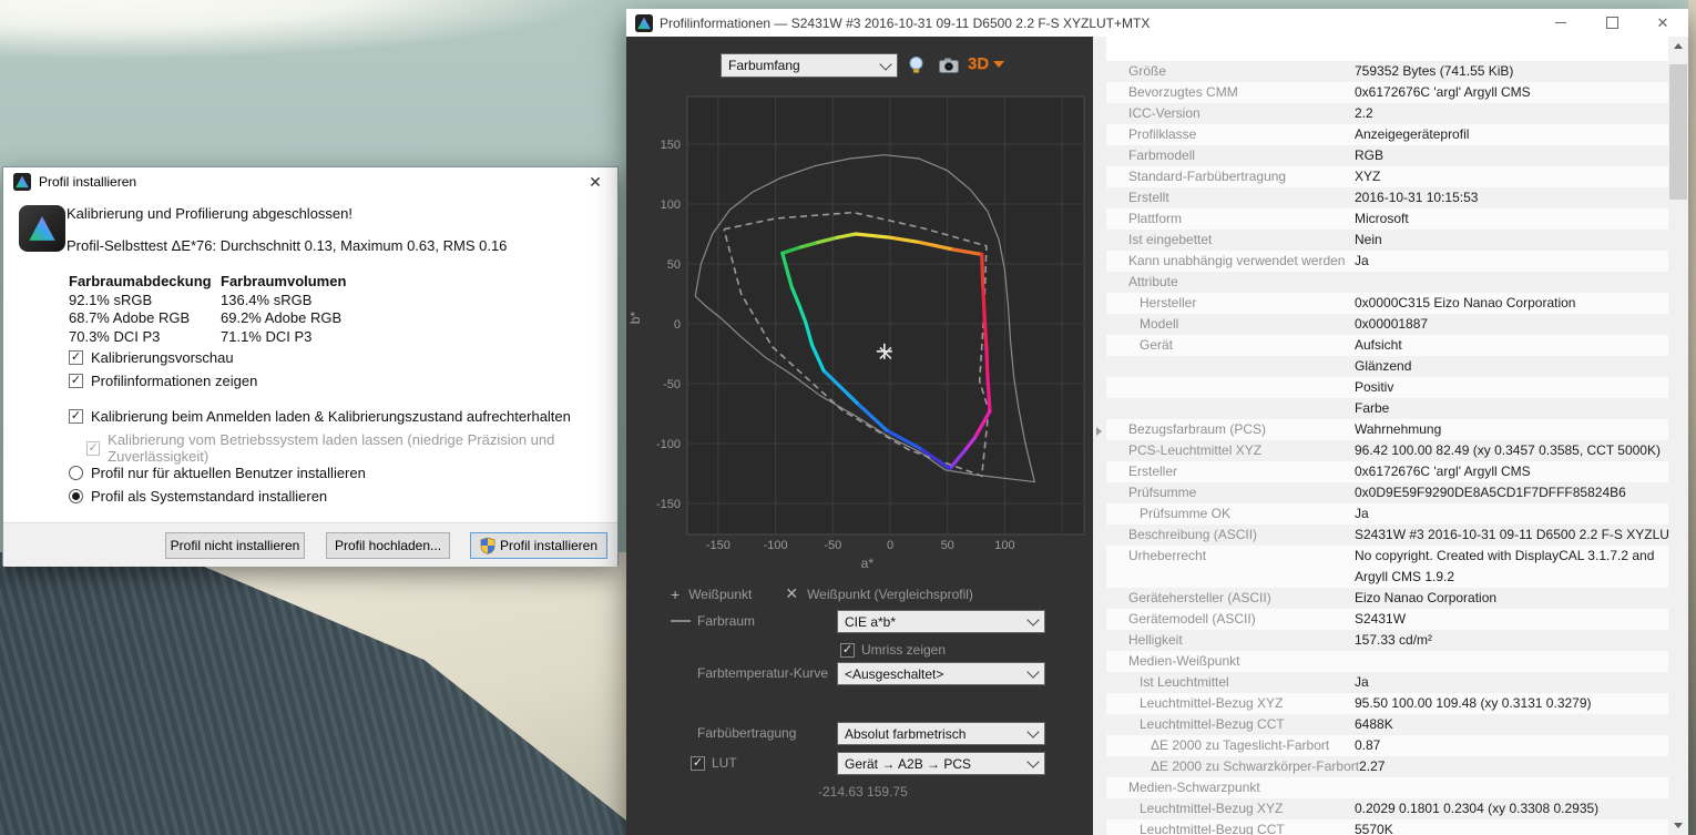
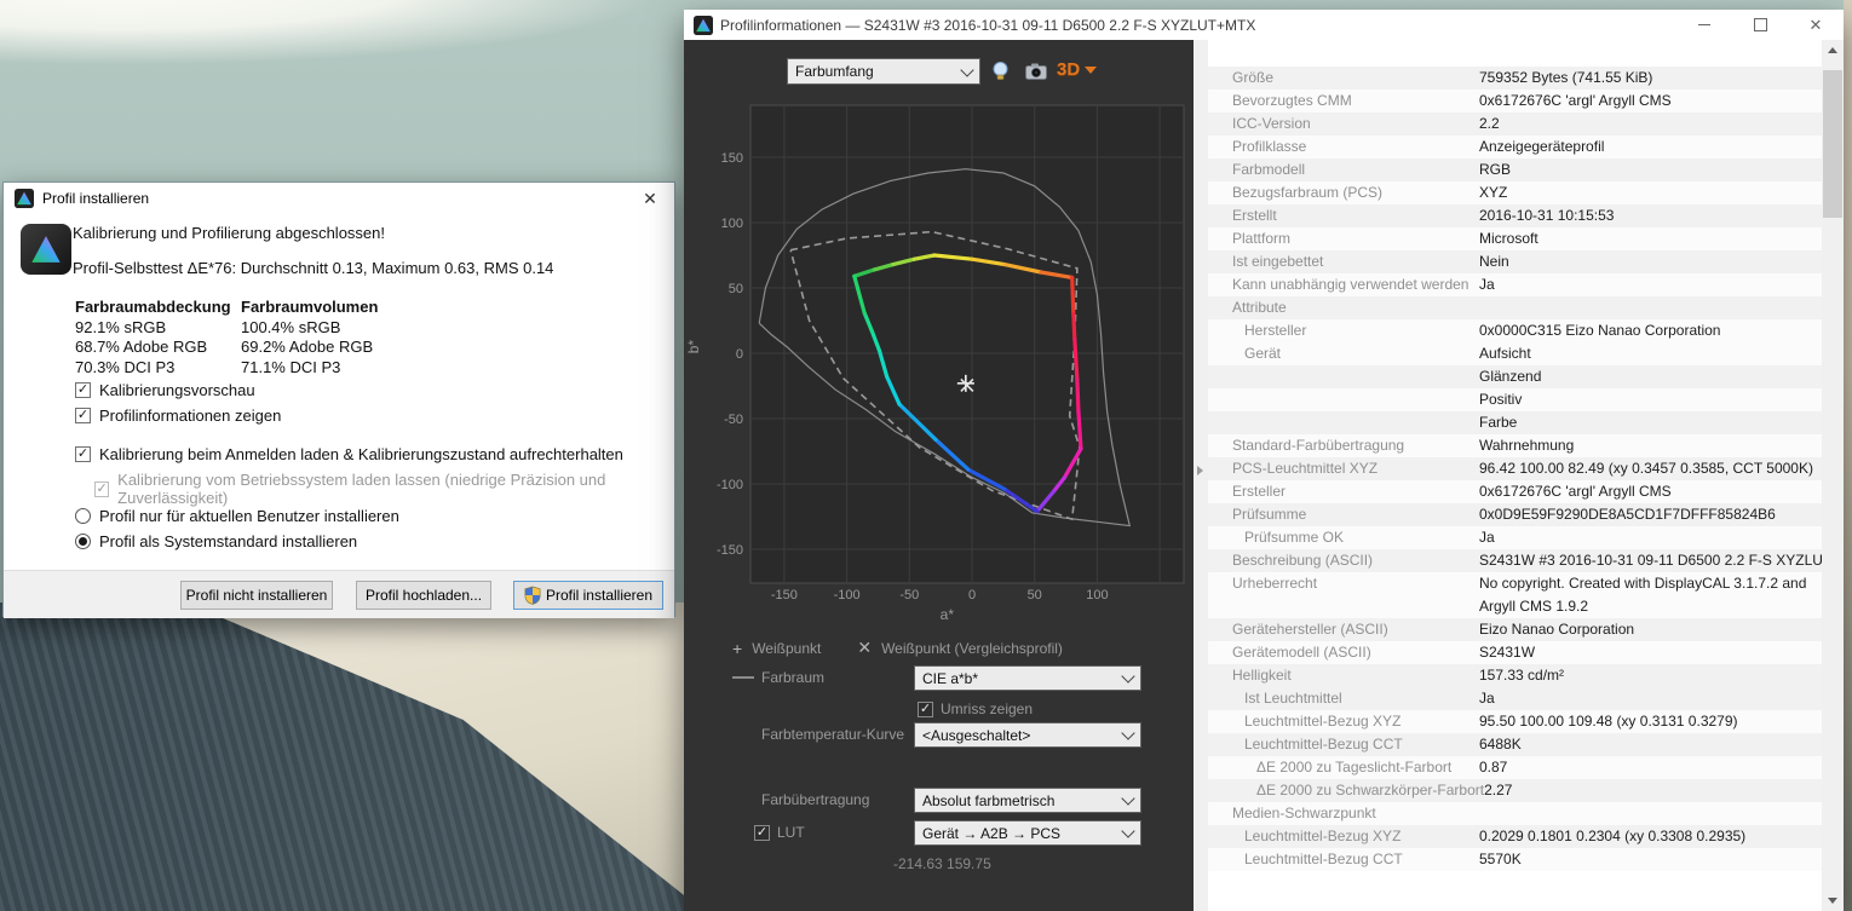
  Profil installieren
  ✕
  Kalibrierung und Profilierung abgeschlossen!
- Profil-Selbsttest ΔE*76: Durchschnitt 0.13, Maximum 0.63, RMS 0.16
+ Profil-Selbsttest ΔE*76: Durchschnitt 0.13, Maximum 0.63, RMS 0.14
  Farbraumabdeckung
  92.1% sRGB
  68.7% Adobe RGB
  70.3% DCI P3
  Farbraumvolumen
- 136.4% sRGB
+ 100.4% sRGB
  69.2% Adobe RGB
  71.1% DCI P3
  ✓
  Kalibrierungsvorschau
  ✓
  Profilinformationen zeigen
  ✓
  Kalibrierung beim Anmelden laden & Kalibrierungszustand aufrechterhalten
  ✓
  Kalibrierung vom Betriebssystem laden lassen (niedrige Präzision und Zuverlässigkeit)
  Profil nur für aktuellen Benutzer installieren
  Profil als Systemstandard installieren
  Profil nicht installieren
  Profil hochladen...
  Profil installieren
  Profilinformationen — S2431W #3 2016-10-31 09-11 D6500 2.2 F-S XYZLUT+MTX
  ✕
  Farbumfang
  3D
  -150
  -100
  -50
  0
  50
  100
  150
  100
  50
  0
  -50
  -100
  -150
  a*
  +
  Weißpunkt
  ✕
  Weißpunkt (Vergleichsprofil)
  Farbraum
  CIE a*b*
  ✓
  Umriss zeigen
  Farbtemperatur-Kurve
  <Ausgeschaltet>
  Farbübertragung
  Absolut farbmetrisch
  ✓
  LUT
  Gerät → A2B → PCS
  -214.63 159.75
  Größe
  759352 Bytes (741.55 KiB)
  Bevorzugtes CMM
  0x6172676C 'argl' Argyll CMS
  ICC-Version
  2.2
  Profilklasse
  Anzeigegeräteprofil
  Farbmodell
  RGB
- Standard-Farbübertragung
+ Bezugsfarbraum (PCS)
  XYZ
  Erstellt
  2016-10-31 10:15:53
  Plattform
  Microsoft
  Ist eingebettet
  Nein
  Kann unabhängig verwendet werden
  Ja
  Attribute
  Hersteller
  0x0000C315 Eizo Nanao Corporation
- Modell
- 0x00001887
  Gerät
  Aufsicht
  Glänzend
  Positiv
  Farbe
- Bezugsfarbraum (PCS)
+ Standard-Farbübertragung
  Wahrnehmung
  PCS-Leuchtmittel XYZ
  96.42 100.00 82.49 (xy 0.3457 0.3585, CCT 5000K)
  Ersteller
  0x6172676C 'argl' Argyll CMS
  Prüfsumme
  0x0D9E59F9290DE8A5CD1F7DFFF85824B6
  Prüfsumme OK
  Ja
  Beschreibung (ASCII)
  S2431W #3 2016-10-31 09-11 D6500 2.2 F-S XYZLU
  Urheberrecht
  No copyright. Created with DisplayCAL 3.1.7.2 and
  Argyll CMS 1.9.2
  Gerätehersteller (ASCII)
  Eizo Nanao Corporation
  Gerätemodell (ASCII)
  S2431W
  Helligkeit
  157.33 cd/m²
- Medien-Weißpunkt
  Ist Leuchtmittel
  Ja
  Leuchtmittel-Bezug XYZ
  95.50 100.00 109.48 (xy 0.3131 0.3279)
  Leuchtmittel-Bezug CCT
  6488K
  ΔE 2000 zu Tageslicht-Farbort
  0.87
  ΔE 2000 zu Schwarzkörper-Farbort
  2.27
  Medien-Schwarzpunkt
  Leuchtmittel-Bezug XYZ
  0.2029 0.1801 0.2304 (xy 0.3308 0.2935)
  Leuchtmittel-Bezug CCT
  5570K
